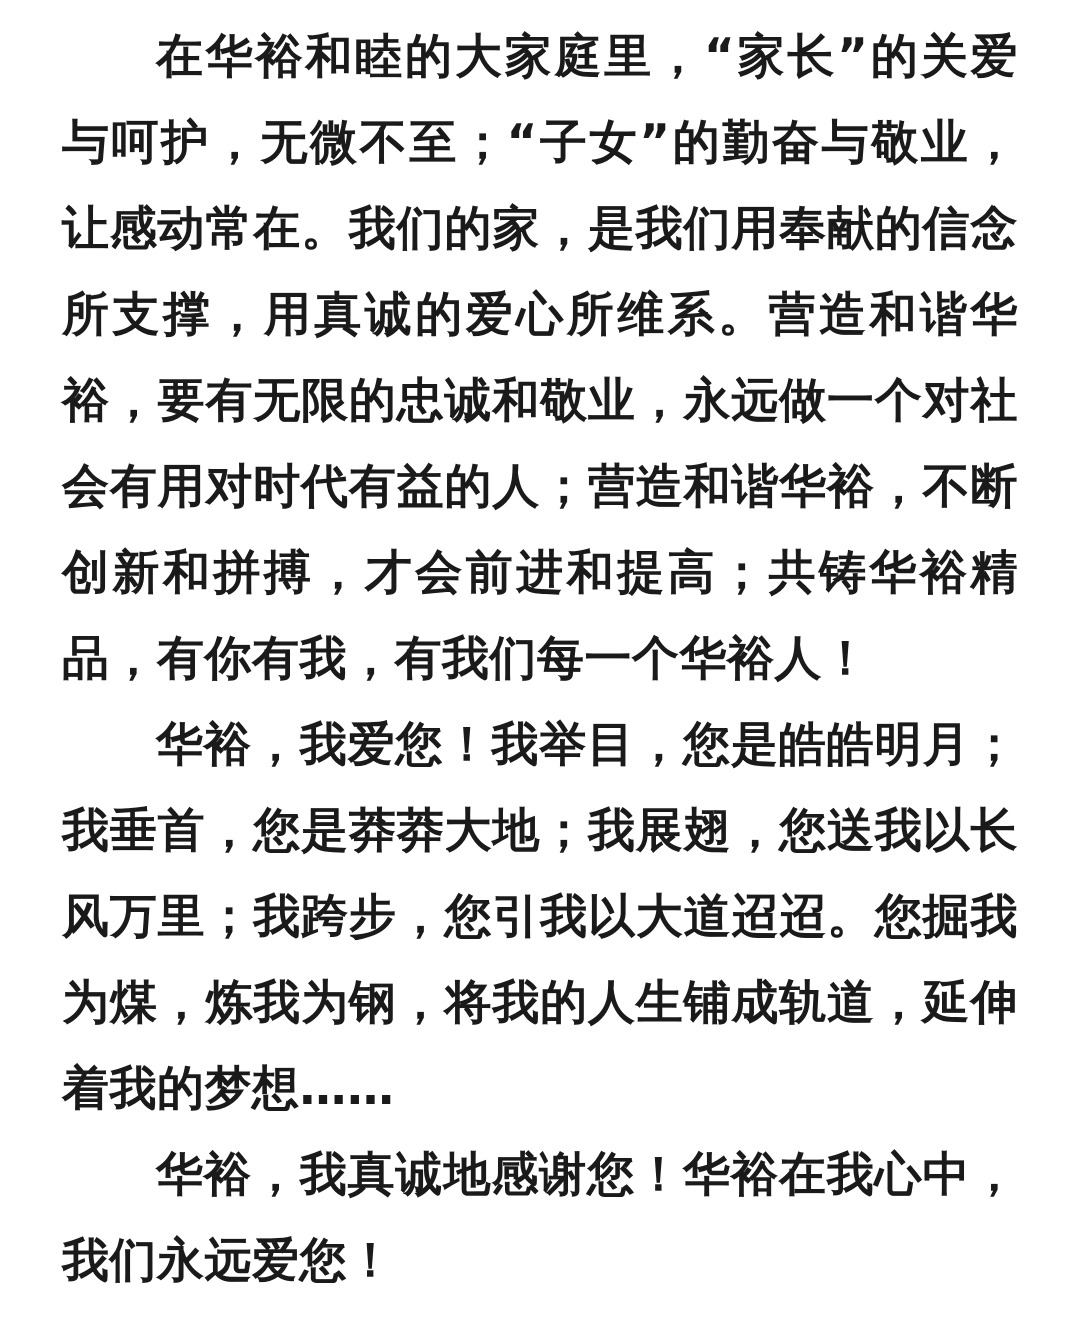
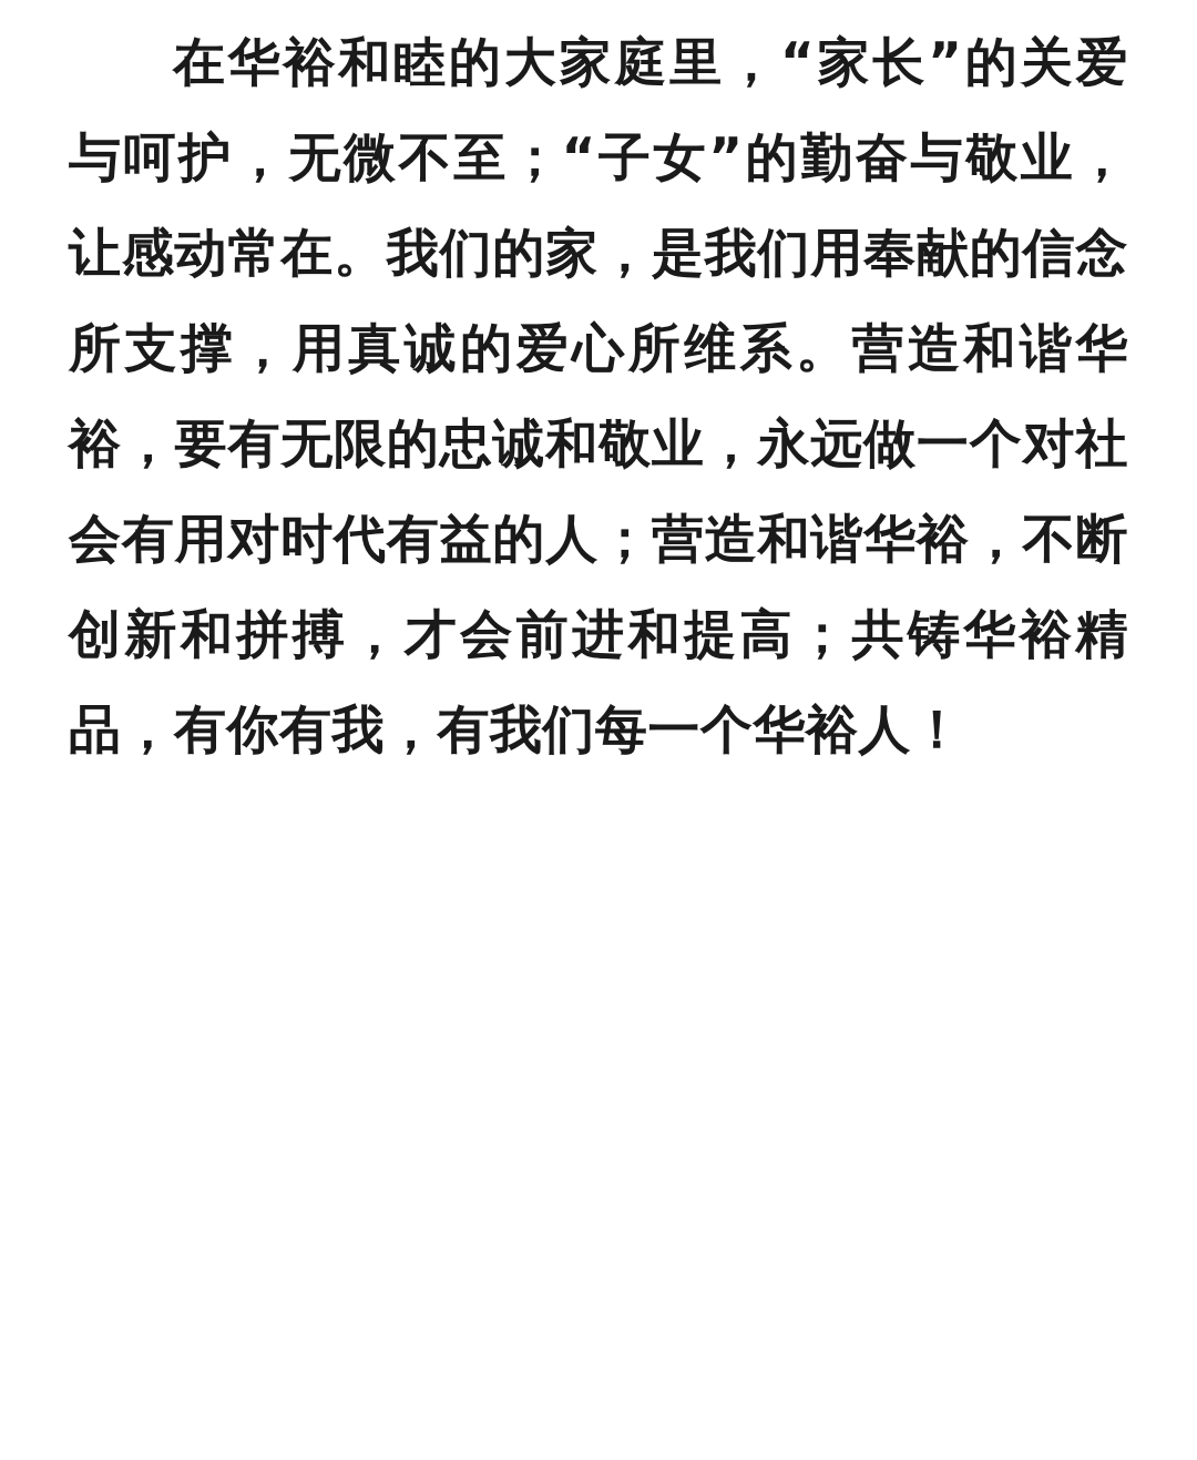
  在华裕和睦的大家庭里，“家长”的关爱与呵护，无微不至；“子女”的勤奋与敬业，让感动常在。我们的家，是我们用奉献的信念所支撑，用真诚的爱心所维系。营造和谐华裕，要有无限的忠诚和敬业，永远做一个对社会有用对时代有益的人；营造和谐华裕，不断创新和拼搏，才会前进和提高；共铸华裕精品，有你有我，有我们每一个华裕人！
- 华裕，我爱您！我举目，您是皓皓明月；我垂首，您是莽莽大地；我展翅，您送我以长风万里；我跨步，您引我以大道迢迢。您掘我为煤，炼我为钢，将我的人生铺成轨道，延伸着我的梦想……
- 华裕，我真诚地感谢您！华裕在我心中，我们永远爱您！
